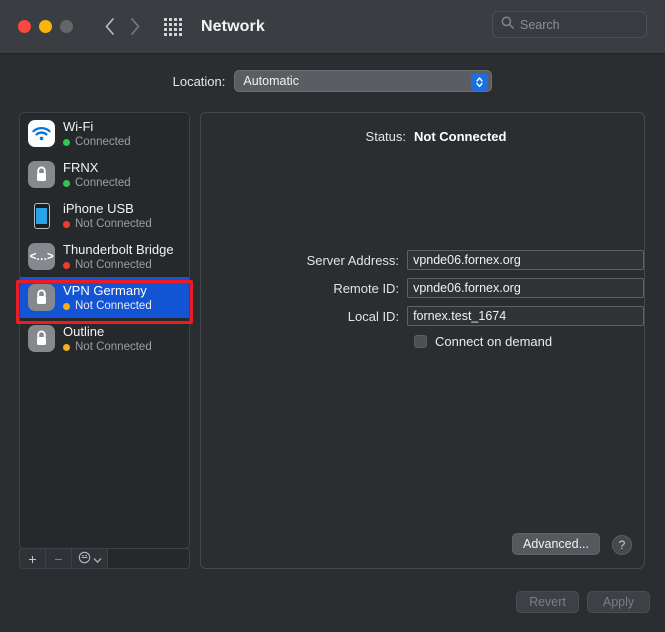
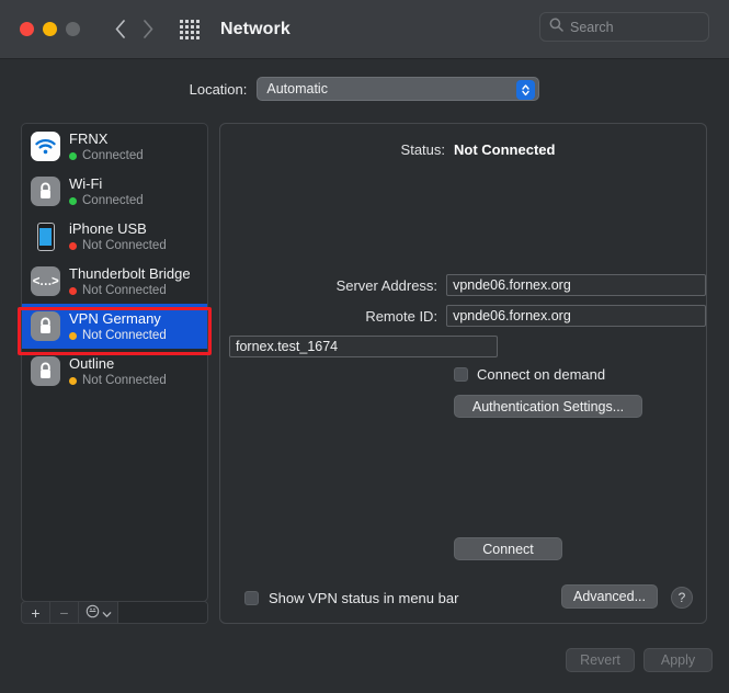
  Network
  Search
  Location:
  Automatic
- Wi-Fi
+ FRNX
  Connected
- FRNX
+ Wi-Fi
  Connected
  iPhone USB
  Not Connected
  <…>
  Thunderbolt Bridge
  Not Connected
  VPN Germany
  Not Connected
  Outline
  Not Connected
  +
  −
  Status:
  Not Connected
  Server Address:
  vpnde06.fornex.org
  Remote ID:
  vpnde06.fornex.org
- Local ID:
  fornex.test_1674
  Connect on demand
+ Authentication Settings...
+ Connect
+ Show VPN status in menu bar
  Advanced...
  ?
  Revert
  Apply
